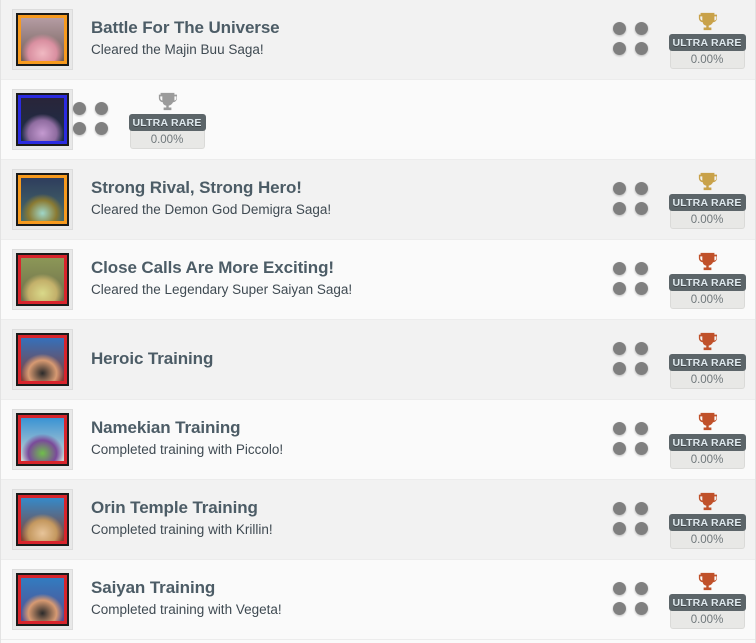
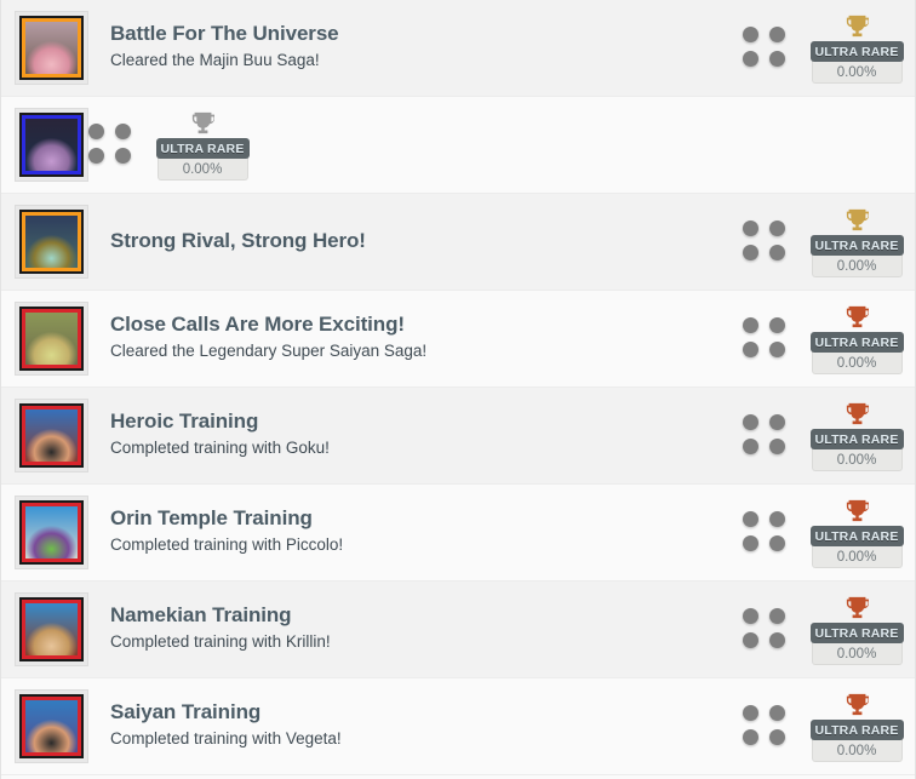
  Battle For The Universe
  Cleared the Majin Buu Saga!
  ULTRA RARE
  0.00%
  ULTRA RARE
  0.00%
  Strong Rival, Strong Hero!
- Cleared the Demon God Demigra Saga!
  ULTRA RARE
  0.00%
  Close Calls Are More Exciting!
  Cleared the Legendary Super Saiyan Saga!
  ULTRA RARE
  0.00%
  Heroic Training
+ Completed training with Goku!
  ULTRA RARE
  0.00%
- Namekian Training
+ Orin Temple Training
  Completed training with Piccolo!
  ULTRA RARE
  0.00%
- Orin Temple Training
+ Namekian Training
  Completed training with Krillin!
  ULTRA RARE
  0.00%
  Saiyan Training
  Completed training with Vegeta!
  ULTRA RARE
  0.00%
